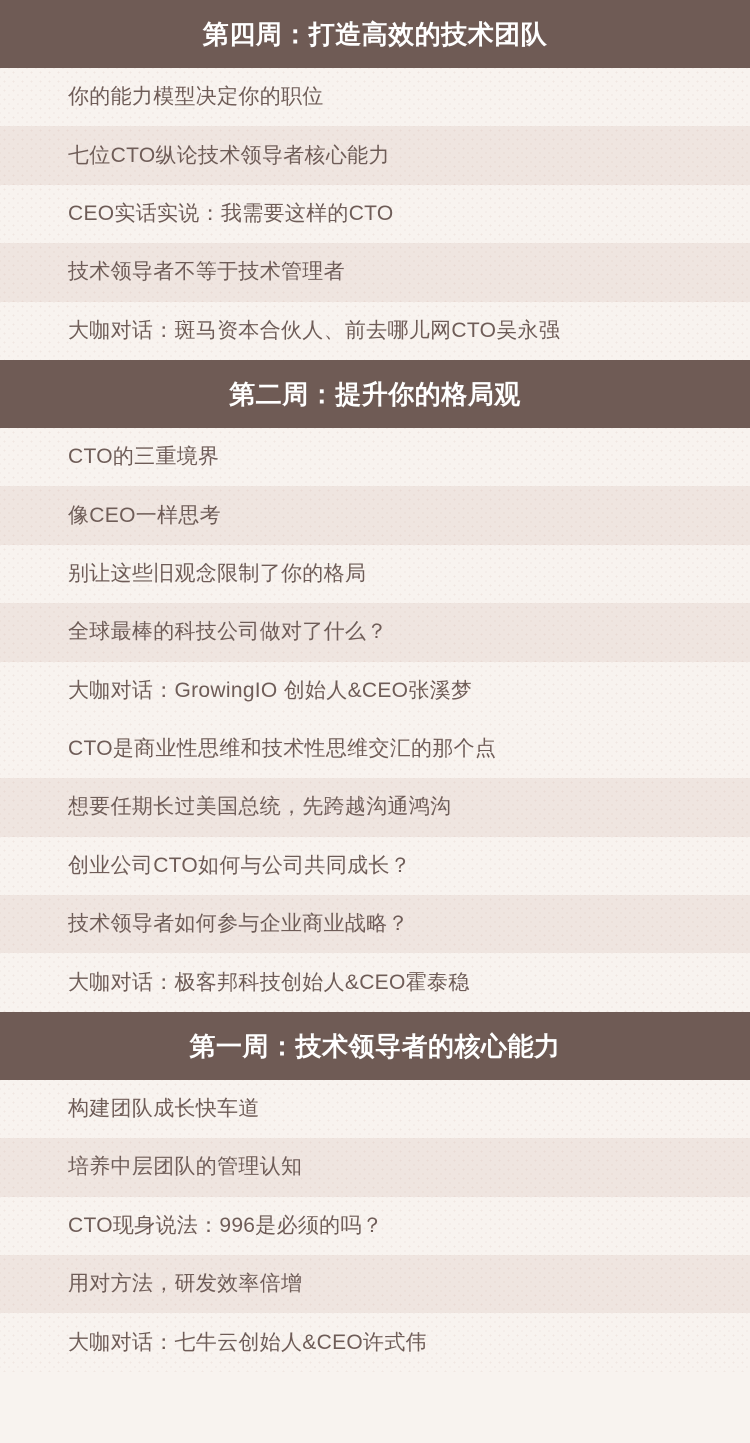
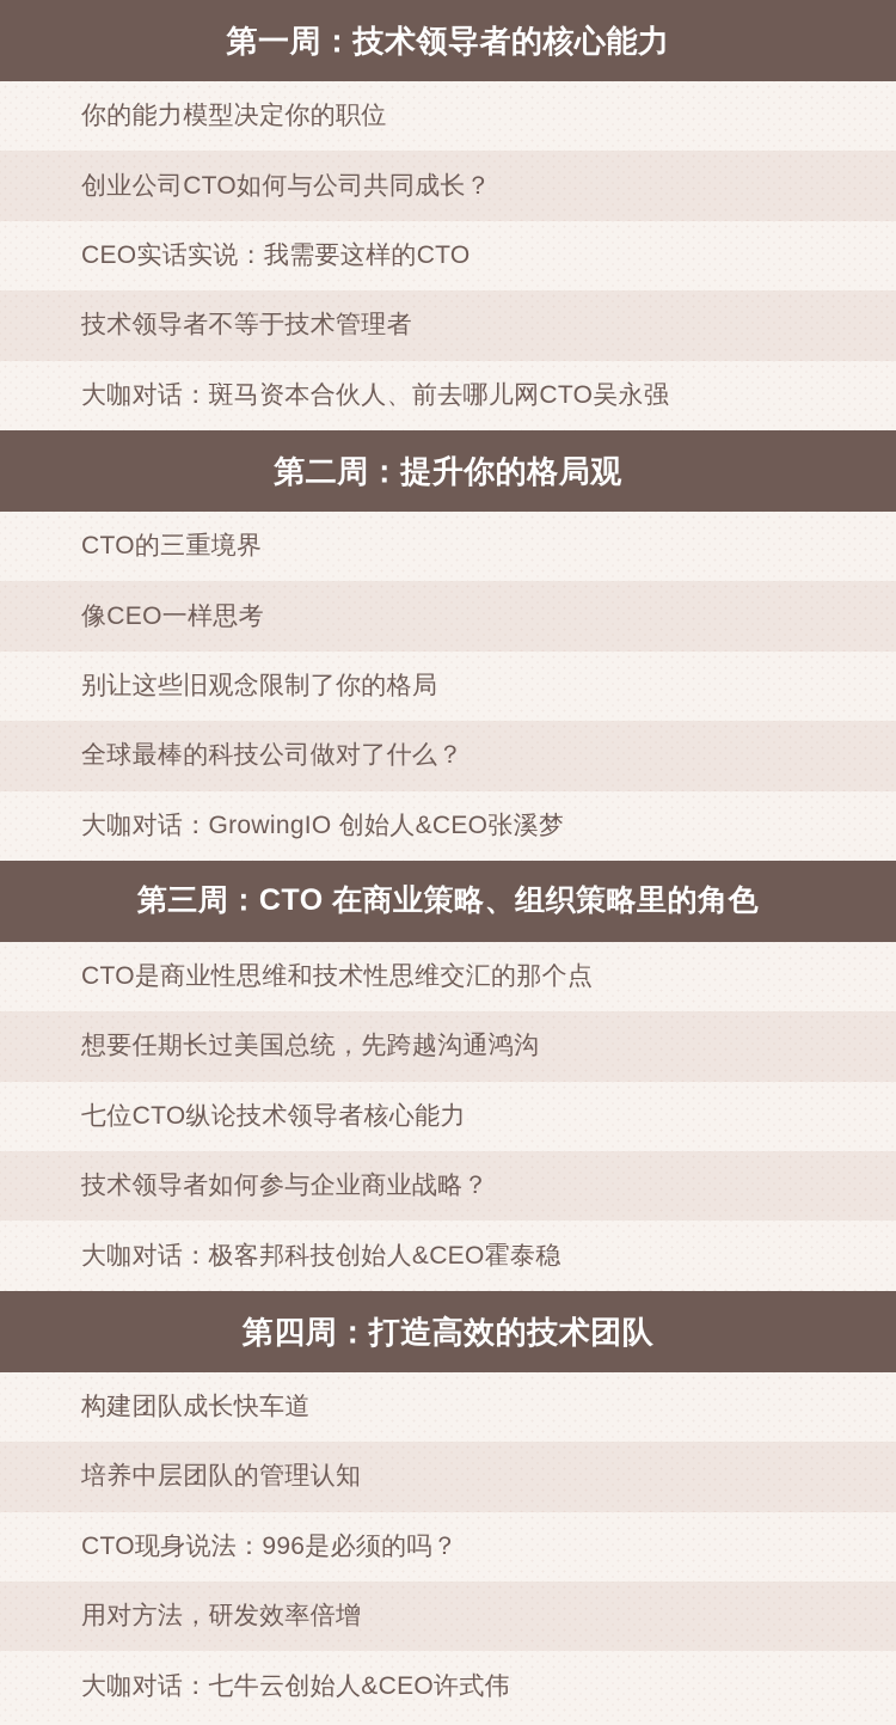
- 第四周：打造高效的技术团队
+ 第一周：技术领导者的核心能力
  你的能力模型决定你的职位
- 七位CTO纵论技术领导者核心能力
+ 创业公司CTO如何与公司共同成长？
  CEO实话实说：我需要这样的CTO
  技术领导者不等于技术管理者
  大咖对话：斑马资本合伙人、前去哪儿网CTO吴永强
  第二周：提升你的格局观
  CTO的三重境界
  像CEO一样思考
  别让这些旧观念限制了你的格局
  全球最棒的科技公司做对了什么？
  大咖对话：GrowingIO 创始人&CEO张溪梦
+ 第三周：CTO 在商业策略、组织策略里的角色
  CTO是商业性思维和技术性思维交汇的那个点
  想要任期长过美国总统，先跨越沟通鸿沟
- 创业公司CTO如何与公司共同成长？
+ 七位CTO纵论技术领导者核心能力
  技术领导者如何参与企业商业战略？
  大咖对话：极客邦科技创始人&CEO霍泰稳
- 第一周：技术领导者的核心能力
+ 第四周：打造高效的技术团队
  构建团队成长快车道
  培养中层团队的管理认知
  CTO现身说法：996是必须的吗？
  用对方法，研发效率倍增
  大咖对话：七牛云创始人&CEO许式伟
